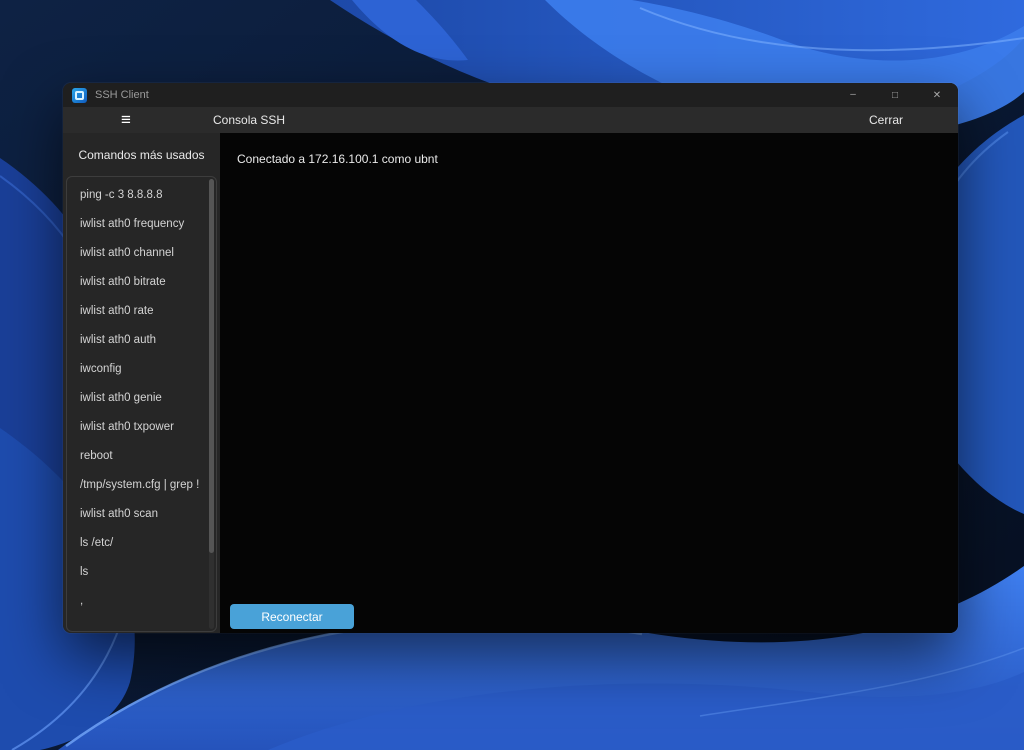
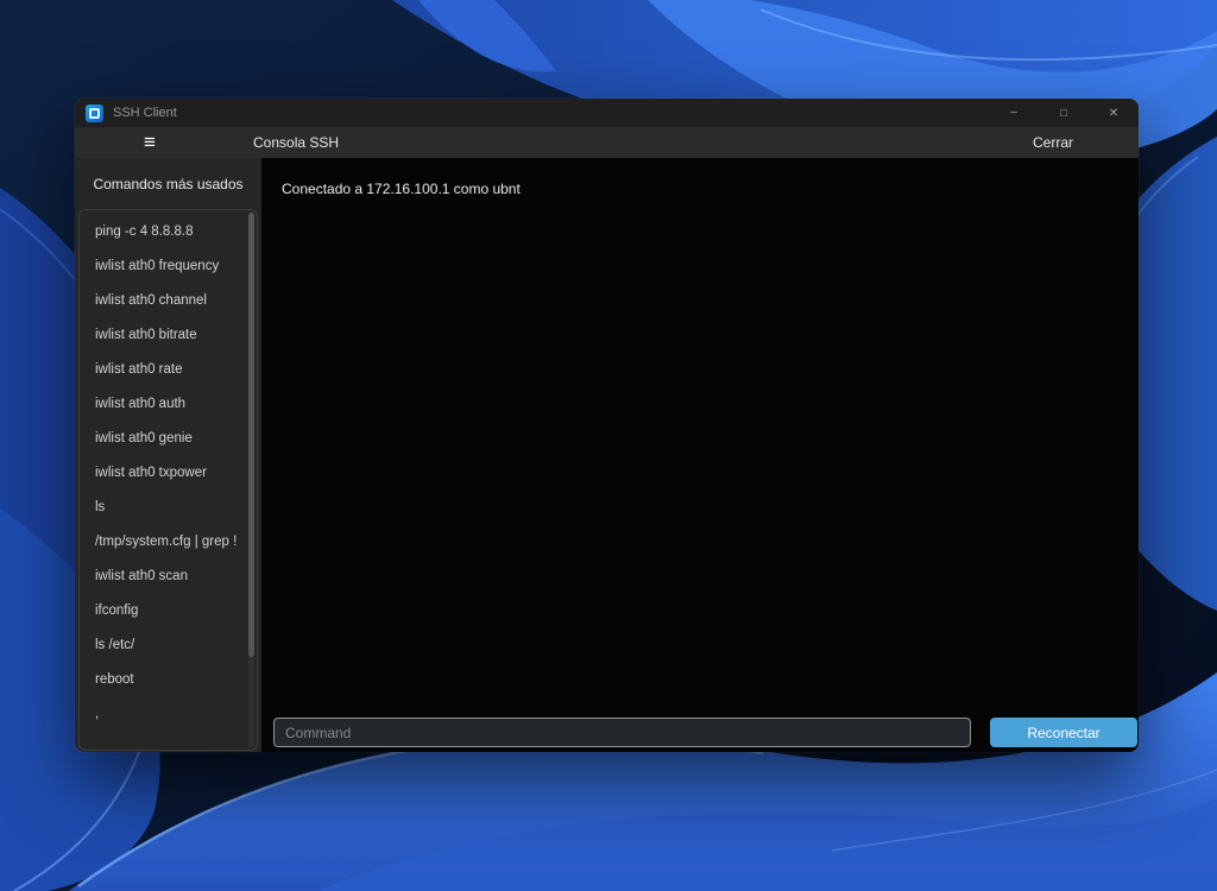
  SSH Client
  –
  □
  ✕
  ≡
  Consola SSH
  Cerrar
  Comandos más usados
- ping -c 3 8.8.8.8
+ ping -c 4 8.8.8.8
  iwlist ath0 frequency
  iwlist ath0 channel
  iwlist ath0 bitrate
  iwlist ath0 rate
  iwlist ath0 auth
- iwconfig
  iwlist ath0 genie
  iwlist ath0 txpower
- reboot
+ ls
  /tmp/system.cfg | grep !
  iwlist ath0 scan
+ ifconfig
  ls /etc/
- ls
+ reboot
  ,
  Conectado a 172.16.100.1 como ubnt
+ Command
  Reconectar
